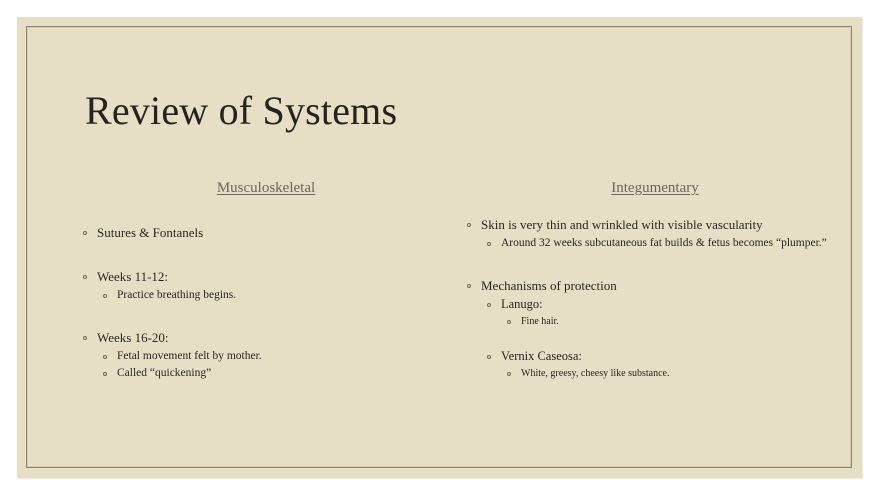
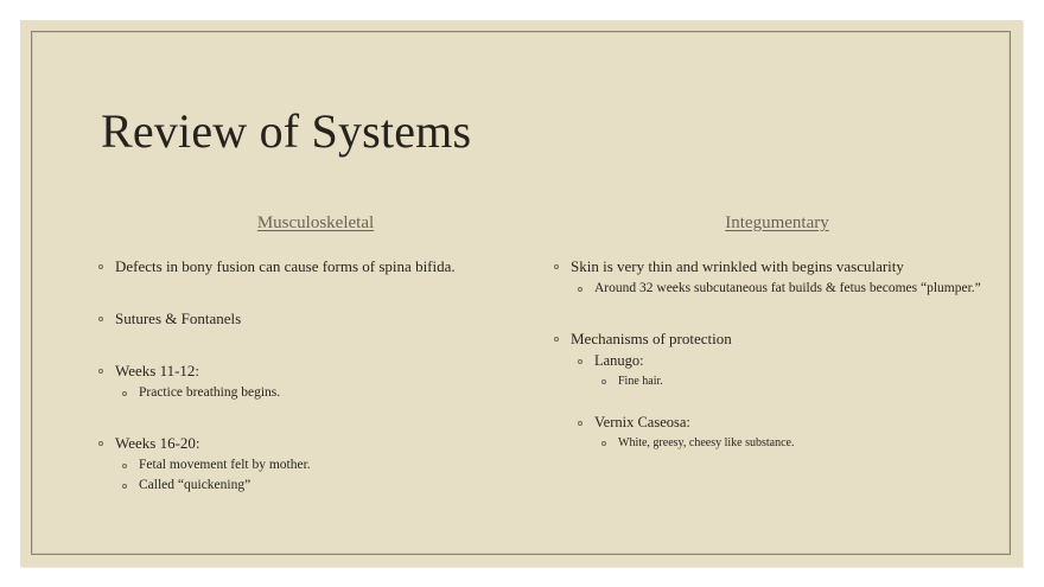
  Review of Systems
  Musculoskeletal
+ Defects in bony fusion can cause forms of spina bifida.
  Sutures & Fontanels
  Weeks 11-12:
  Practice breathing begins.
  Weeks 16-20:
  Fetal movement felt by mother.
  Called “quickening”
  Integumentary
- Skin is very thin and wrinkled with visible vascularity
+ Skin is very thin and wrinkled with begins vascularity
  Around 32 weeks subcutaneous fat builds & fetus becomes “plumper.”
  Mechanisms of protection
  Lanugo:
  Fine hair.
  Vernix Caseosa:
  White, greesy, cheesy like substance.
